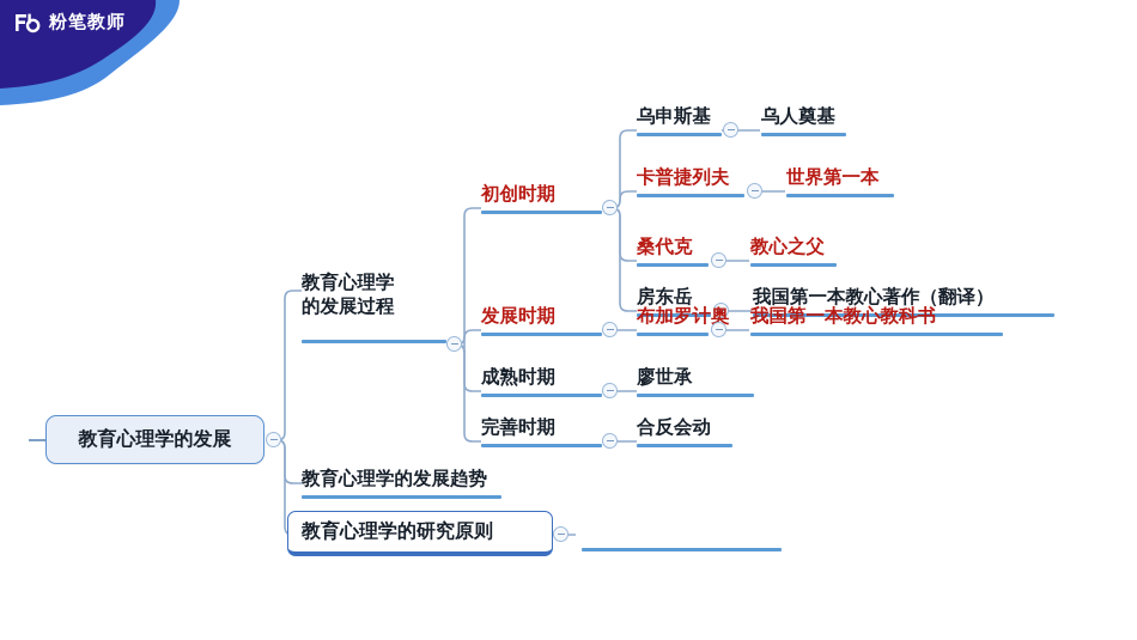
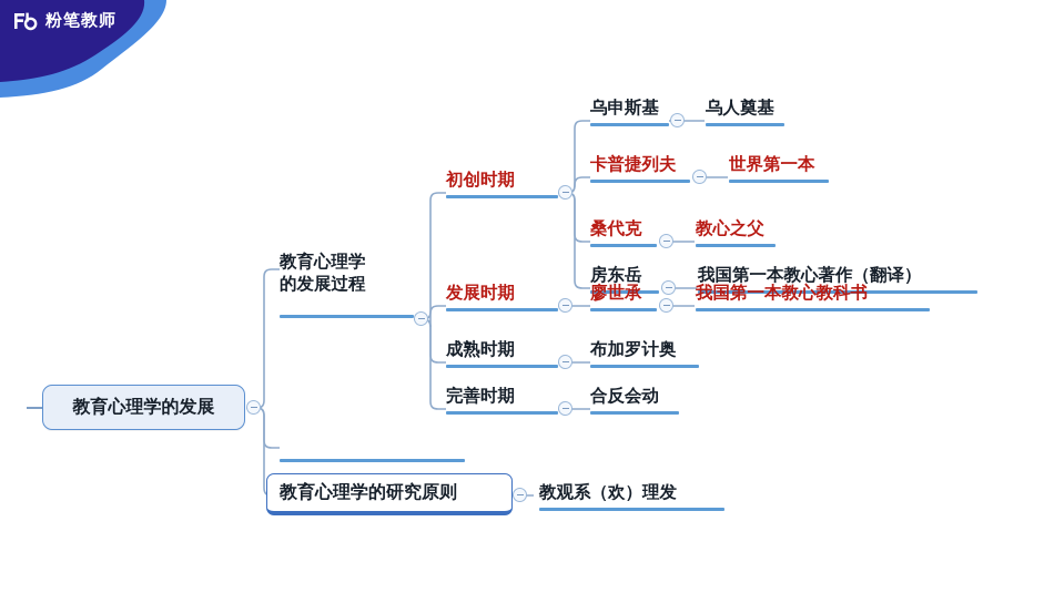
  粉笔教师
  教育心理学的发展
  教育心理学
  的发展过程
- 教育心理学的发展趋势
  教育心理学的研究原则
+ 教观系（欢）理发
  初创时期
  发展时期
  成熟时期
  完善时期
  乌申斯基
  乌人奠基
  卡普捷列夫
  世界第一本
  桑代克
  教心之父
  房东岳
  我国第一本教心著作（翻译）
- 布加罗计奥
+ 廖世承
  我国第一本教心教科书
- 廖世承
+ 布加罗计奥
  合反会动
